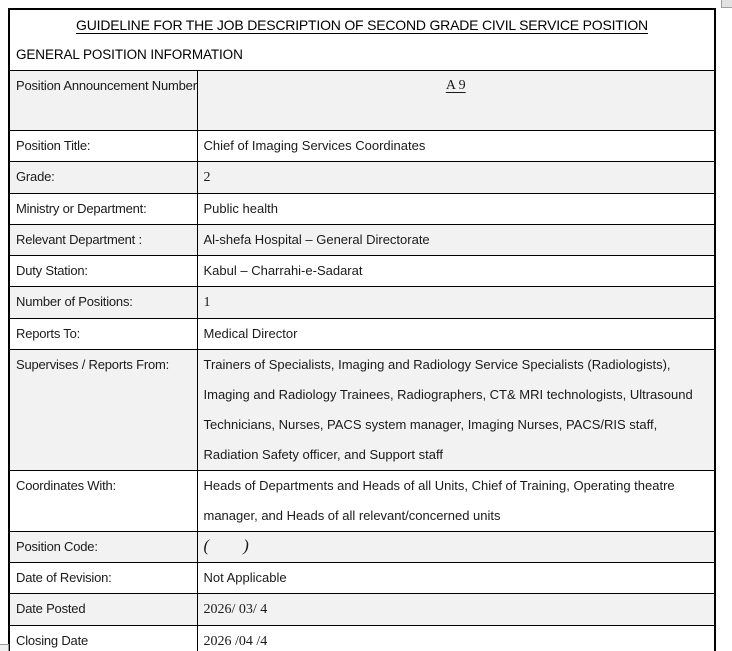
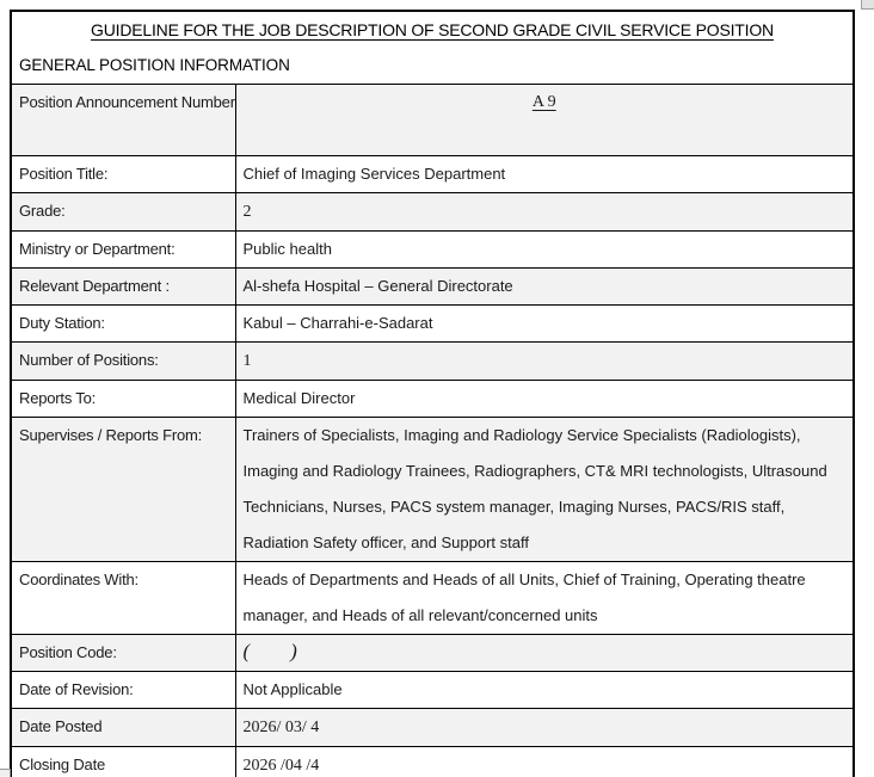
  GUIDELINE FOR THE JOB DESCRIPTION OF SECOND GRADE CIVIL SERVICE POSITION GENERAL POSITION INFORMATION
  Position Announcement Number	A 9
- Position Title:	Chief of Imaging Services Coordinates
+ Position Title:	Chief of Imaging Services Department
  Grade:	2
  Ministry or Department:	Public health
  Relevant Department :	Al-shefa Hospital – General Directorate
  Duty Station:	Kabul – Charrahi-e-Sadarat
  Number of Positions:	1
  Reports To:	Medical Director
  Supervises / Reports From:	Trainers of Specialists, Imaging and Radiology Service Specialists (Radiologists), Imaging and Radiology Trainees, Radiographers, CT& MRI technologists, Ultrasound Technicians, Nurses, PACS system manager, Imaging Nurses, PACS/RIS staff, Radiation Safety officer, and Support staff
  Coordinates With:	Heads of Departments and Heads of all Units, Chief of Training, Operating theatre manager, and Heads of all relevant/concerned units
  Position Code:	( )
  Date of Revision:	Not Applicable
  Date Posted	2026/ 03/ 4
  Closing Date	2026 /04 /4
